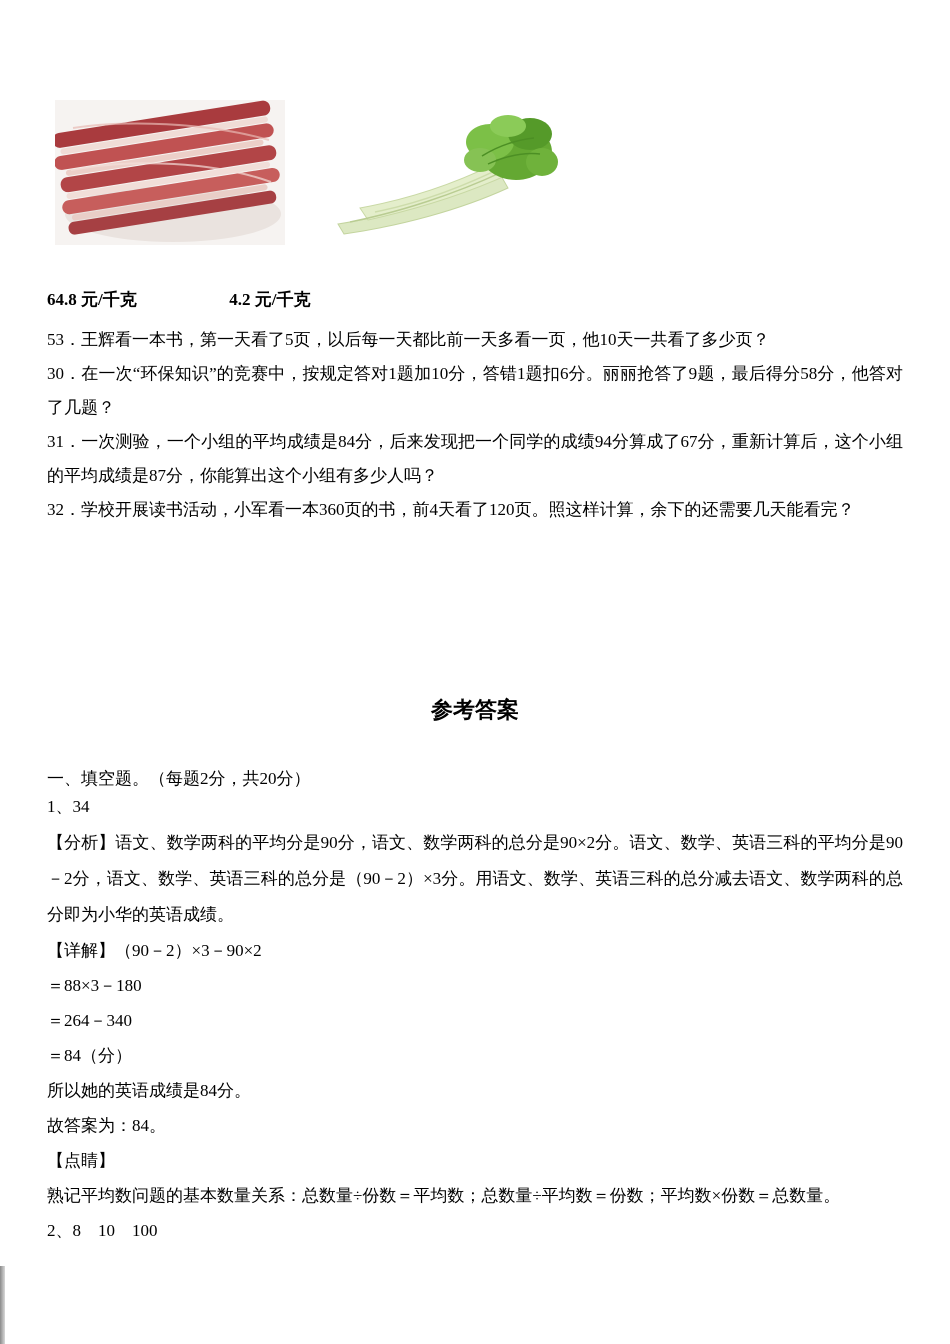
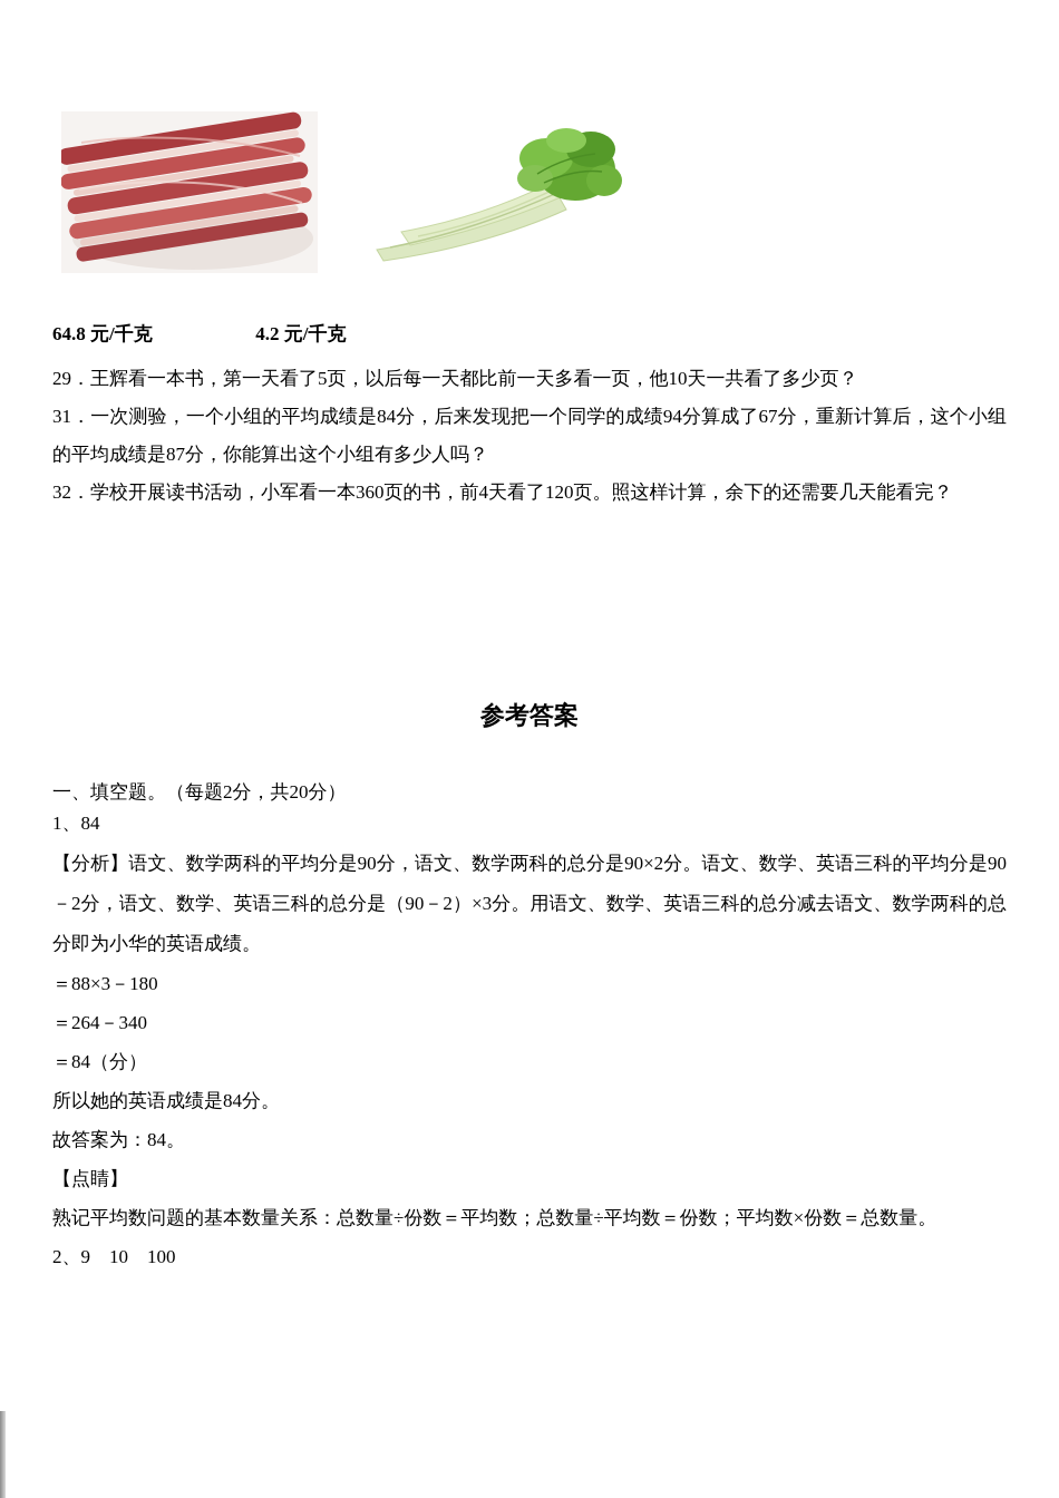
  64.8 元/千克 4.2 元/千克
- 53．王辉看一本书，第一天看了5页，以后每一天都比前一天多看一页，他10天一共看了多少页？
+ 29．王辉看一本书，第一天看了5页，以后每一天都比前一天多看一页，他10天一共看了多少页？
- 30．在一次“环保知识”的竞赛中，按规定答对1题加10分，答错1题扣6分。丽丽抢答了9题，最后得分58分，他答对了几题？
  31．一次测验，一个小组的平均成绩是84分，后来发现把一个同学的成绩94分算成了67分，重新计算后，这个小组的平均成绩是87分，你能算出这个小组有多少人吗？
  32．学校开展读书活动，小军看一本360页的书，前4天看了120页。照这样计算，余下的还需要几天能看完？
  参考答案
  一、填空题。（每题2分，共20分）
- 1、34
+ 1、84
  【分析】语文、数学两科的平均分是90分，语文、数学两科的总分是90×2分。语文、数学、英语三科的平均分是90－2分，语文、数学、英语三科的总分是（90－2）×3分。用语文、数学、英语三科的总分减去语文、数学两科的总分即为小华的英语成绩。
- 【详解】（90－2）×3－90×2
  ＝88×3－180
  ＝264－340
  ＝84（分）
  所以她的英语成绩是84分。
  故答案为：84。
  【点睛】
  熟记平均数问题的基本数量关系：总数量÷份数＝平均数；总数量÷平均数＝份数；平均数×份数＝总数量。
- 2、8 10 100
+ 2、9 10 100
